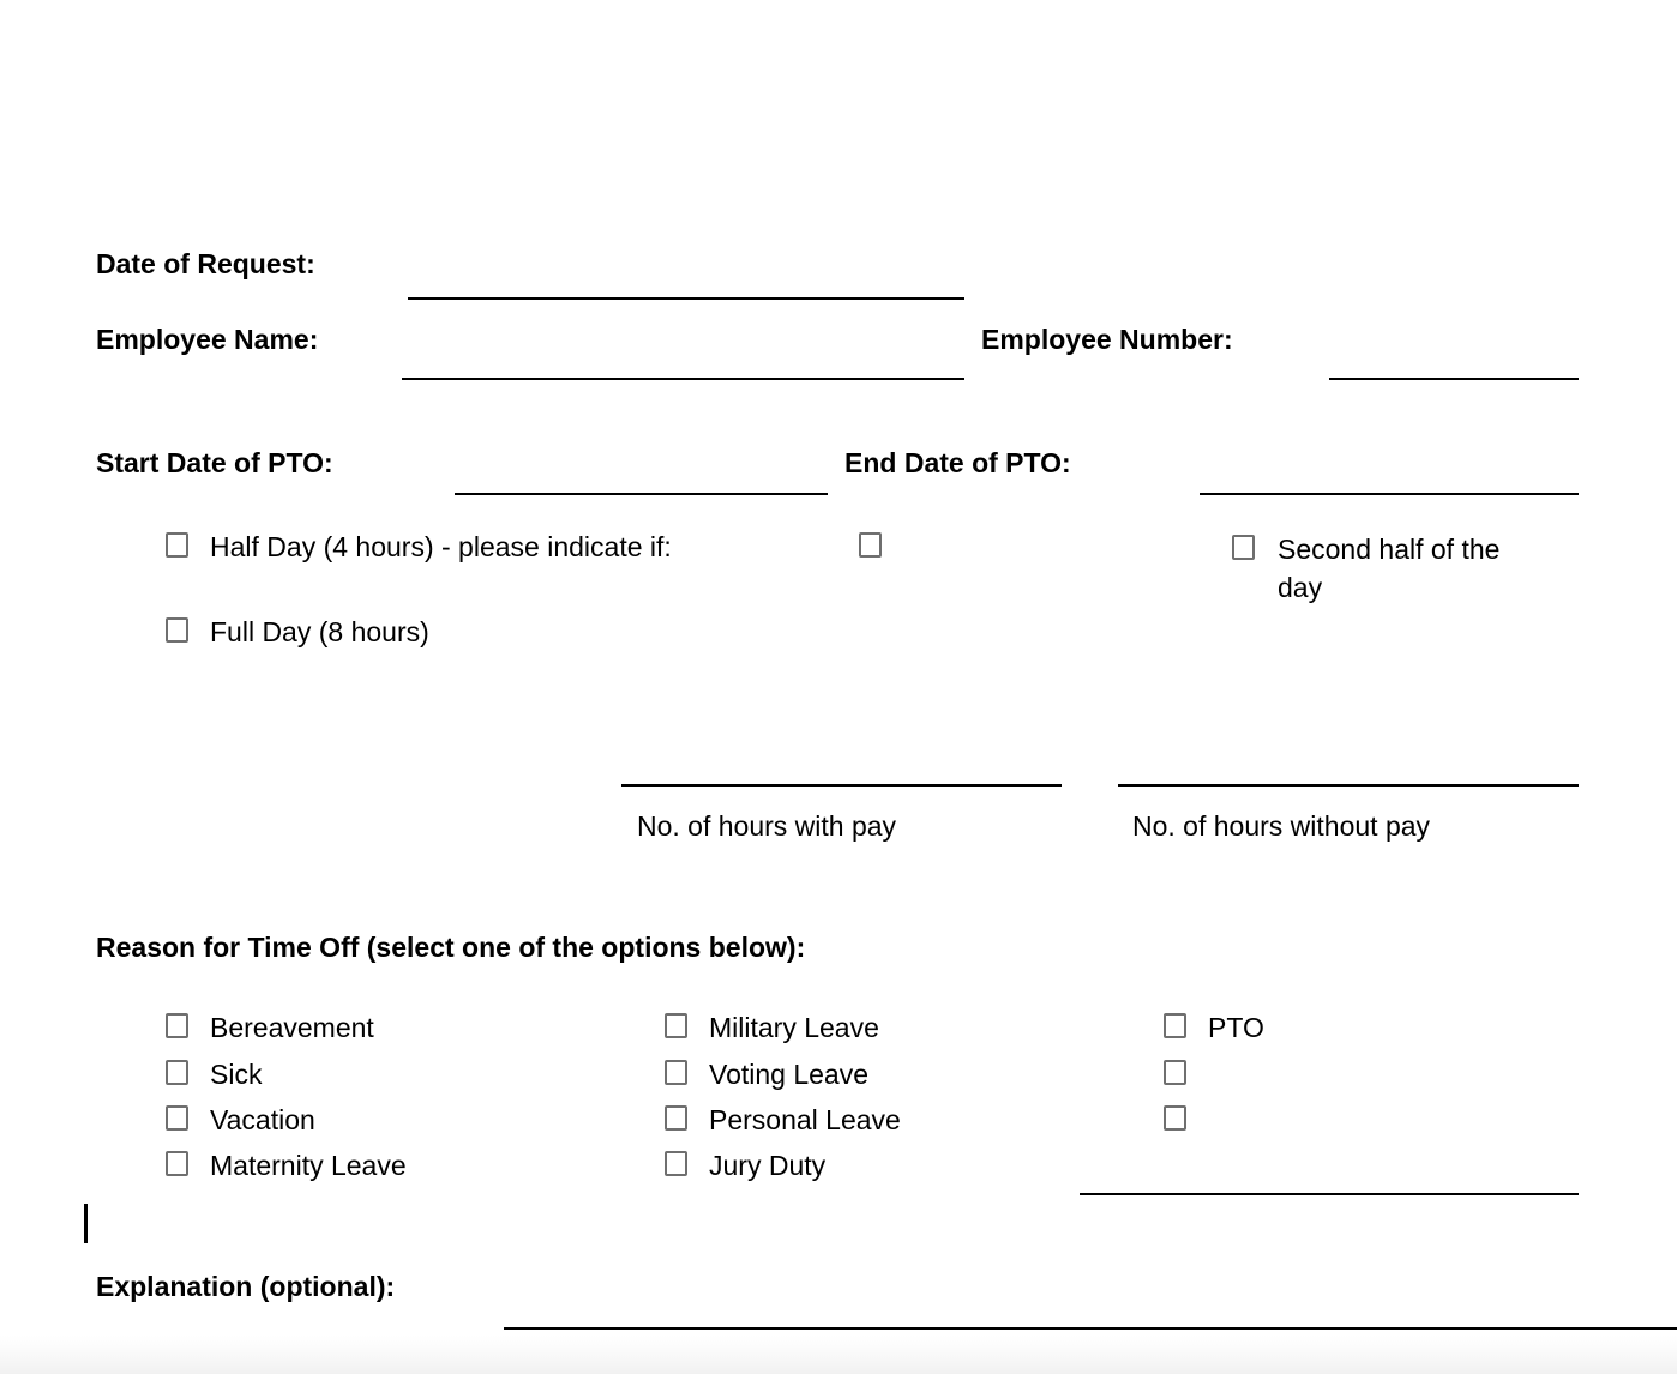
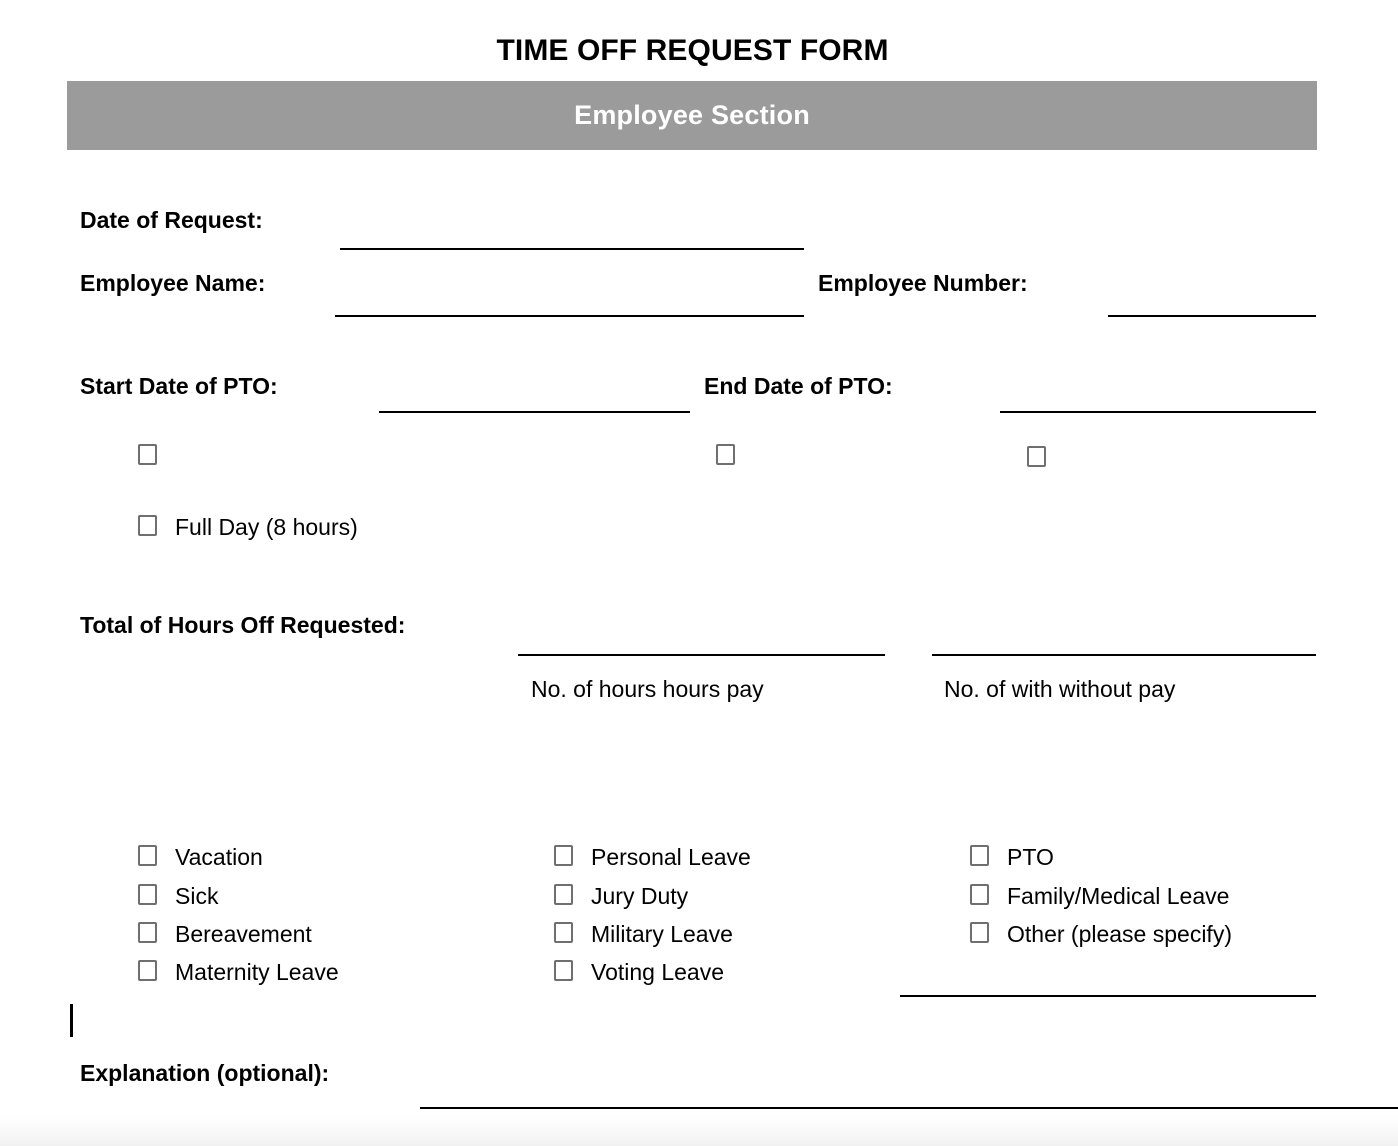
+ TIME OFF REQUEST FORM
+ Employee Section
  Date of Request:
  Employee Name:
  Employee Number:
  Start Date of PTO:
  End Date of PTO:
- Half Day (4 hours) - please indicate if:
- Second half of the day
  Full Day (8 hours)
+ Total of Hours Off Requested:
- No. of hours with pay
+ No. of hours hours pay
- No. of hours without pay
+ No. of with without pay
- Reason for Time Off (select one of the options below):
- Bereavement
+ Vacation
  Sick
- Vacation
+ Bereavement
  Maternity Leave
- Military Leave
+ Personal Leave
- Voting Leave
+ Jury Duty
- Personal Leave
+ Military Leave
- Jury Duty
+ Voting Leave
  PTO
+ Family/Medical Leave
+ Other (please specify)
  Explanation (optional):
